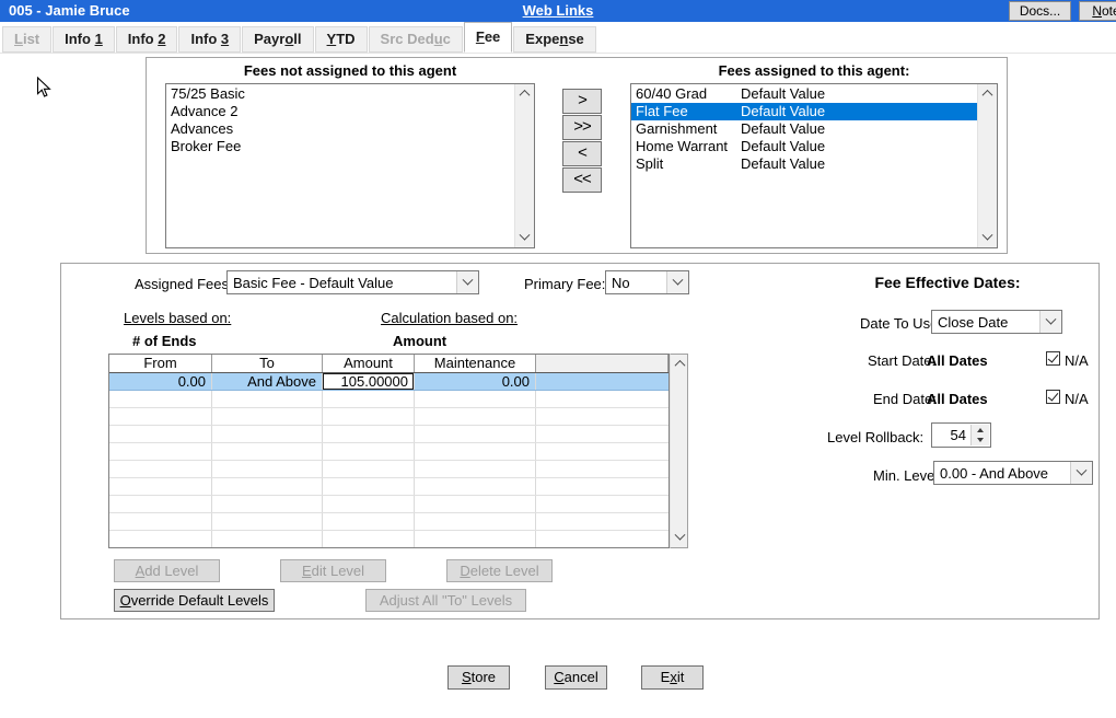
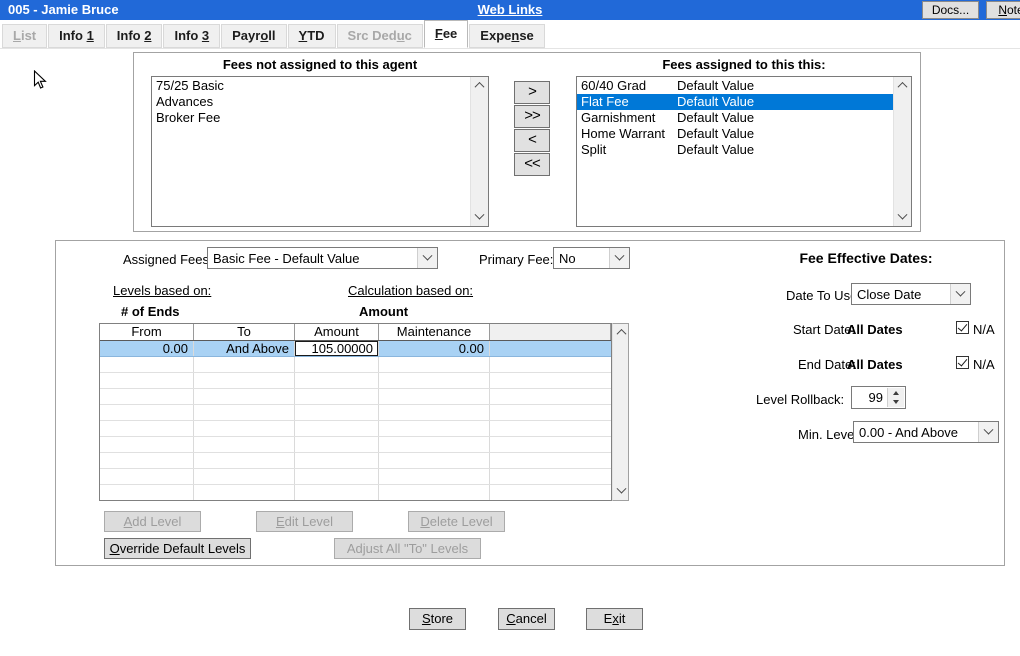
  005 - Jamie Bruce
  Web Links
  Docs...
  Not
  List
  Info 1
  Info 2
  Info 3
  Payroll
  YTD
  Src Deduc
  Fee
  Expense
  Fees not assigned to this agent
- Fees assigned to this agent:
+ Fees assigned to this this:
  75/25 Basic
- Advance 2
  Advances
  Broker Fee
  >
  >>
  <
  <<
  60/40 Grad
  Default Value
  Flat Fee
  Default Value
  Garnishment
  Default Value
  Home Warrant
  Default Value
  Split
  Default Value
  Assigned Fees
  Basic Fee - Default Value
  Primary Fee:
  No
  Levels based on:
  Calculation based on:
  # of Ends
  Amount
  From
  To
  Amount
  Maintenance
  0.00
  And Above
  105.00000
  0.00
  Add Level
  Edit Level
  Delete Level
  Override Default Levels
  Adjust All "To" Levels
  Fee Effective Dates:
  Date To Us
  Close Date
  Start Date:
  All Dates
  N/A
  End Date:
  All Dates
  N/A
  Level Rollback:
- 54
+ 99
  Min. Leve
  0.00 - And Above
  Store
  Cancel
  Exit
